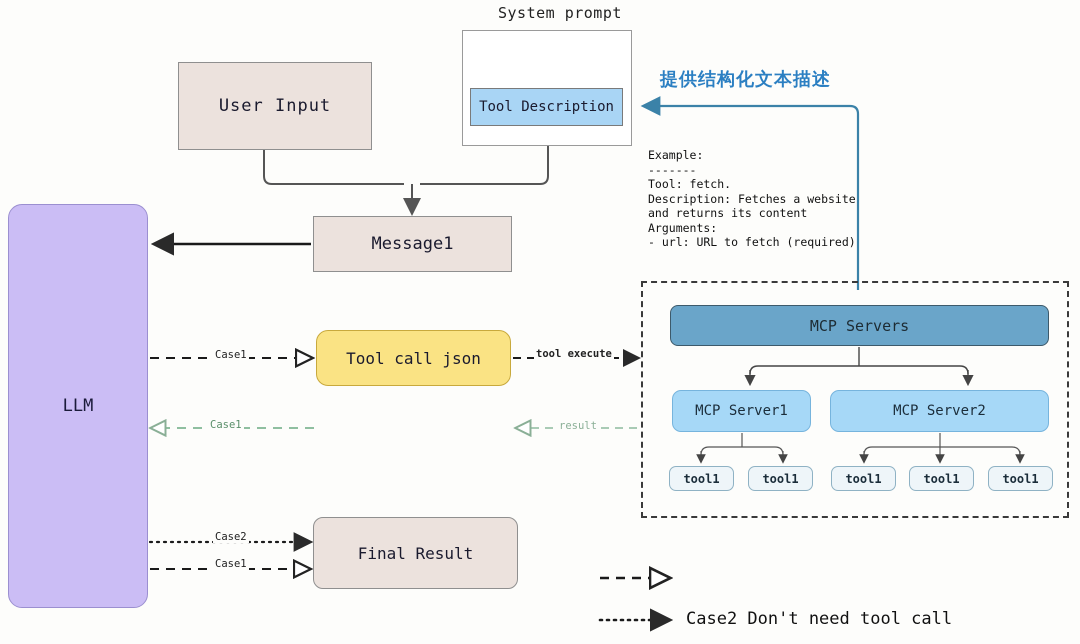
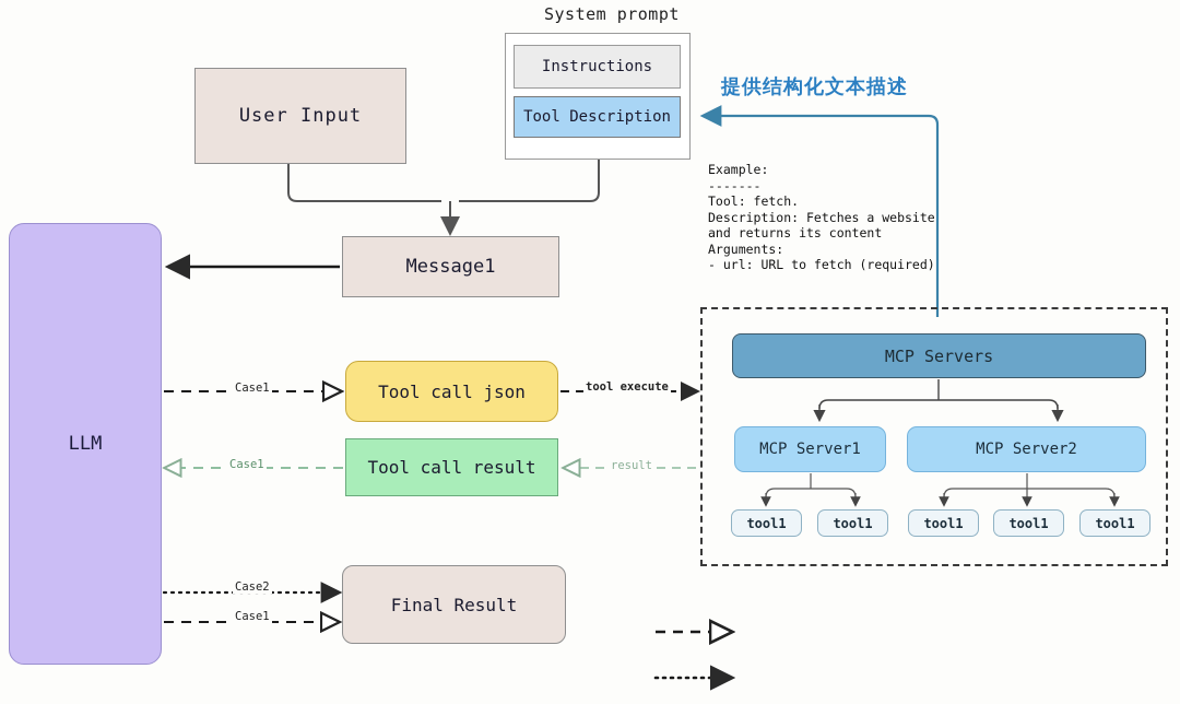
  System prompt
+ Instructions
  Tool Description
  User Input
  Message1
  LLM
  Tool call json
+ Tool call result
  Final Result
  Example:
  -------
  Tool: fetch.
  Description: Fetches a website
  and returns its content
  Arguments:
  - url: URL to fetch (required)
  提供结构化文本描述
  MCP Servers
  MCP Server1
  MCP Server2
  tool1
  tool1
  tool1
  tool1
  tool1
  Case1
  Case1
  tool execute
  result
  Case2
  Case1
- Case2 Don't need tool call
